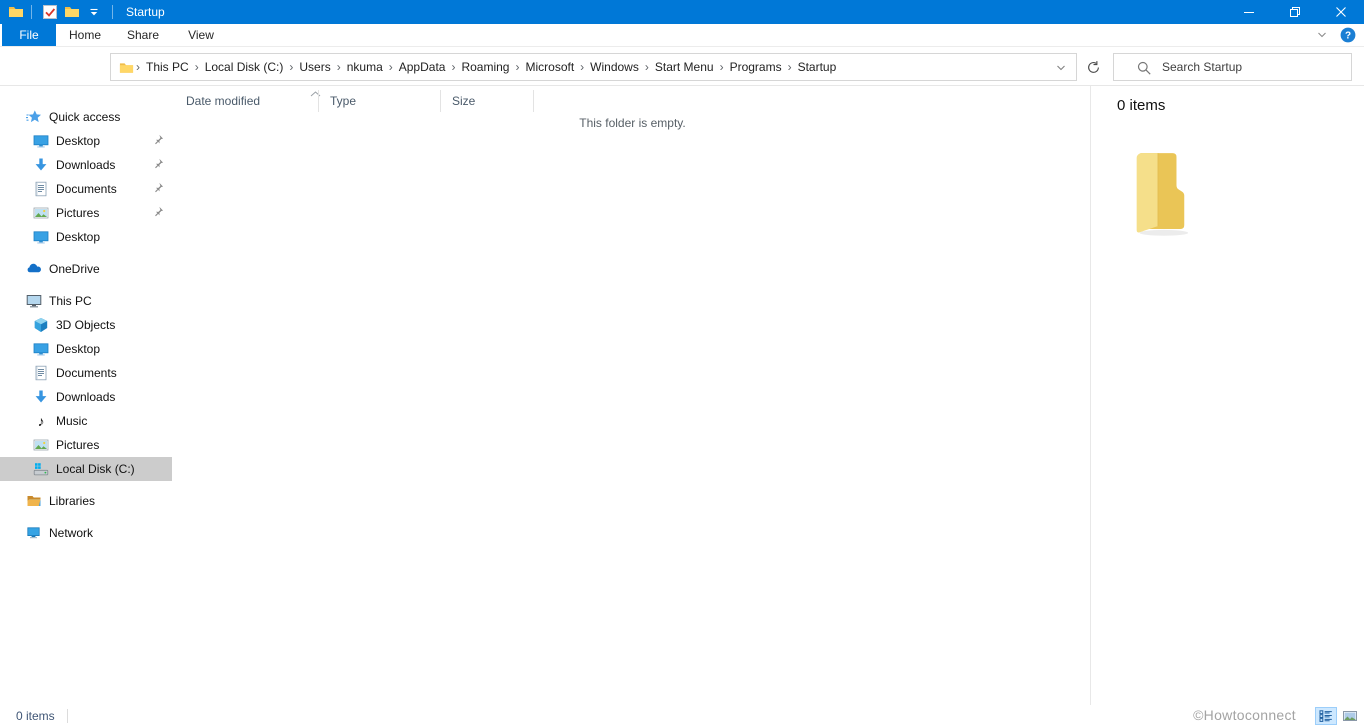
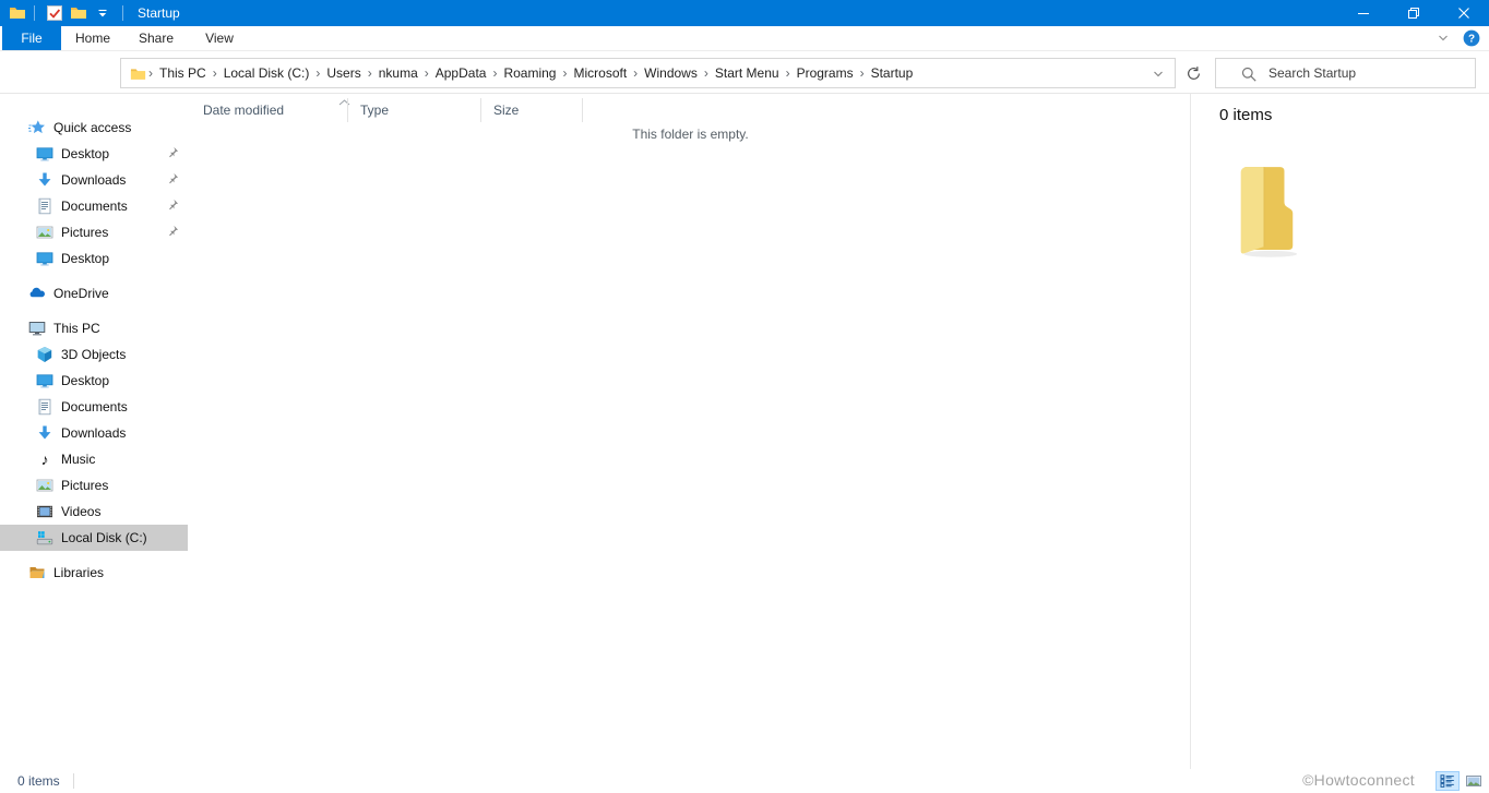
  Startup
  File
  Home
  Share
  View
  ?
  ›
  This PC
  ›
  Local Disk (C:)
  ›
  Users
  ›
  nkuma
  ›
  AppData
  ›
  Roaming
  ›
  Microsoft
  ›
  Windows
  ›
  Start Menu
  ›
  Programs
  ›
  Startup
  Search Startup
  Quick access
  Desktop
  Downloads
  Documents
  Pictures
  Desktop
  OneDrive
  This PC
  3D Objects
  Desktop
  Documents
  Downloads
  ♪
  Music
  Pictures
+ Videos
  Local Disk (C:)
  Libraries
- Network
  Date modified
  Type
  Size
  This folder is empty.
  0 items
  0 items
  ©Howtoconnect
